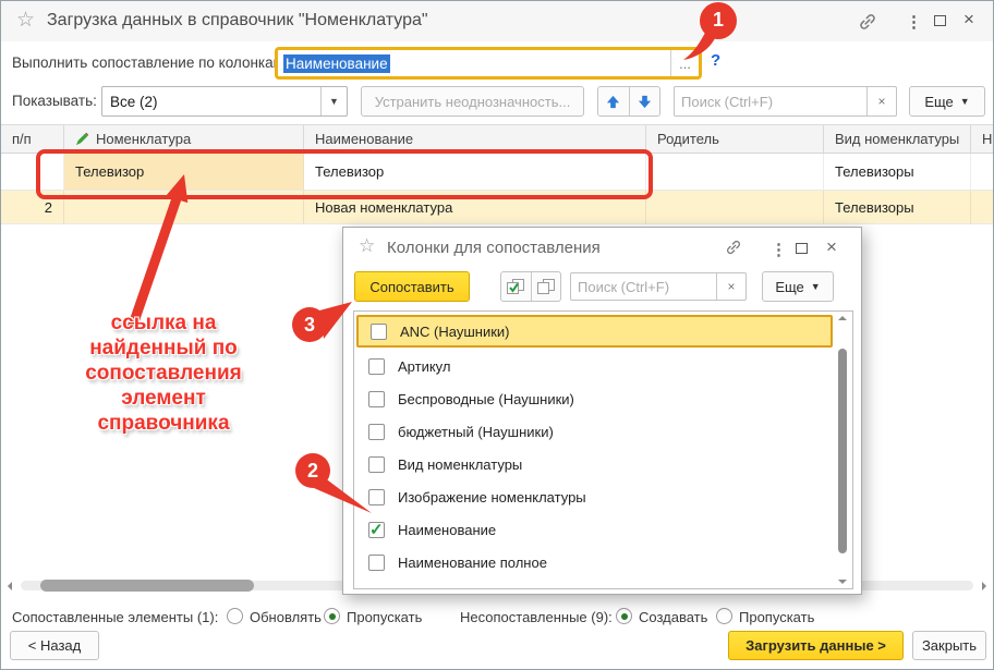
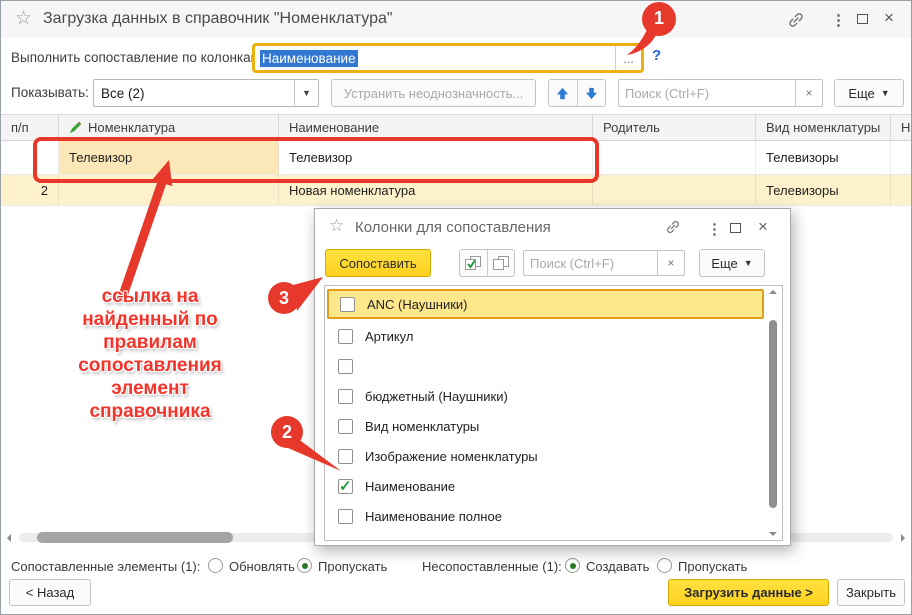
  ☆
  Загрузка данных в справочник "Номенклатура"
  ⋮
  ×
  Выполнить сопоставление по колонка
  Наименование
  ...
  ?
  Показывать:
  Все (2)
  ▼
  Устранить неоднозначность...
  Поиск (Ctrl+F)
  ×
  Еще
  ▼
  п/п
  Номенклатура
  Наименование
  Родитель
  Вид номенклатуры
  Н
  Телевизор
  Телевизор
  Телевизоры
  2
  Новая номенклатура
  Телевизоры
  Сопоставленные элементы (1):
  Обновлять
  Пропускать
- Несопоставленные (9):
+ Несопоставленные (1):
  Создавать
  Пропускать
  < Назад
  Загрузить данные >
  Закрыть
  ☆
  Колонки для сопоставления
  ⋮
  ×
  Сопоставить
  Поиск (Ctrl+F)
  ×
  Еще
  ▼
  ANC (Наушники)
  Артикул
- Беспроводные (Наушники)
  бюджетный (Наушники)
  Вид номенклатуры
  Изображение номенклатуры
  Наименование
  Наименование полное
  1
  3
  2
  ссылка на
  найденный по
+ правилам
  сопоставления
  элемент
  справочника
